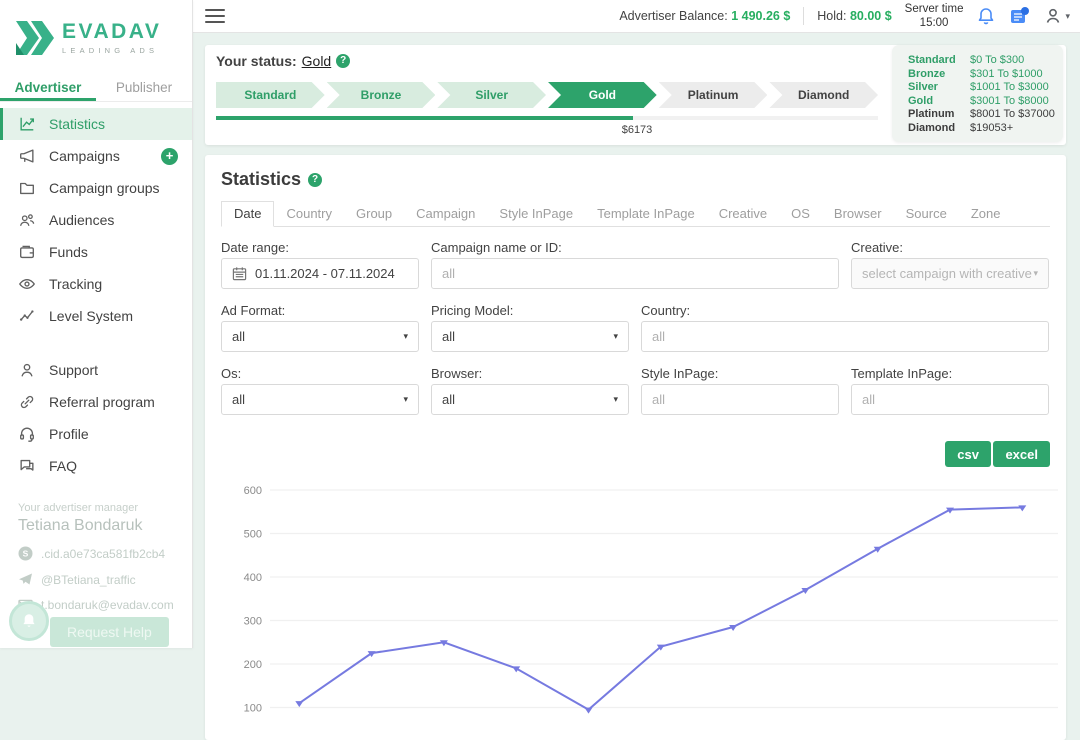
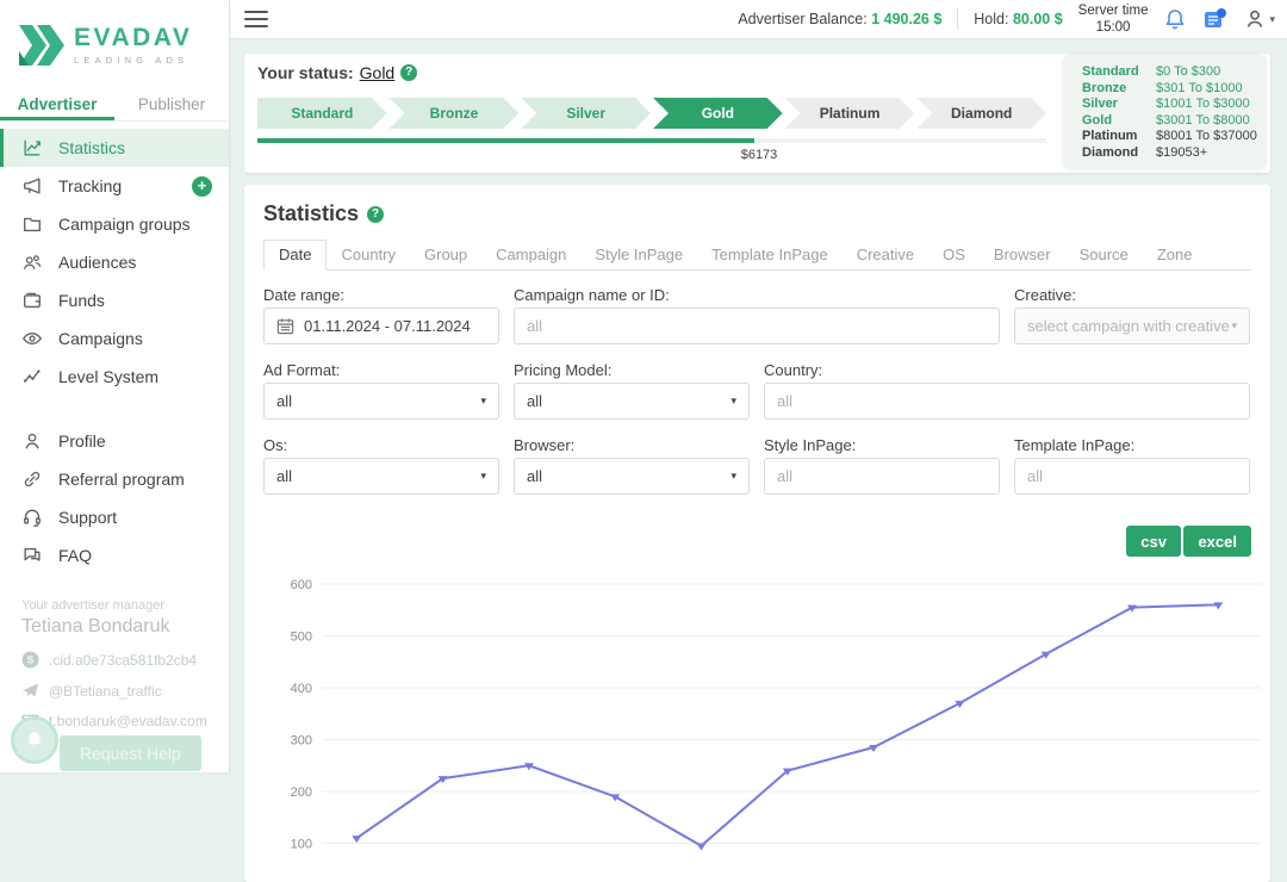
  Advertiser Balance: 1 490.26 $
  Hold: 80.00 $
  Server time
  15:00
  ▾
  EVADAV
  LEADING ADS
  Advertiser
  Publisher
  Statistics
- Campaigns
+ Tracking
  +
  Campaign groups
  Audiences
  Funds
- Tracking
+ Campaigns
  Level System
- Support
+ Profile
  Referral program
- Profile
+ Support
  FAQ
  Your advertiser manager
  Tetiana Bondaruk
  S
  .cid.a0e73ca581fb2cb4
  @BTetiana_traffic
  t.bondaruk@evadav.com
  Request Help
  Your status:
  Gold
  ?
  Standard
  Bronze
  Silver
  Gold
  Platinum
  Diamond
  $6173
  Standard
  $0 To $300
  Bronze
  $301 To $1000
  Silver
  $1001 To $3000
  Gold
  $3001 To $8000
  Platinum
  $8001 To $37000
  Diamond
  $19053+
  Statistics
  ?
  Date
  Country
  Group
  Campaign
  Style InPage
  Template InPage
  Creative
  OS
  Browser
  Source
  Zone
  Date range:
  01.11.2024 - 07.11.2024
  Campaign name or ID:
  all
  Creative:
  select campaign with creative
  ▾
  Ad Format:
  all
  ▾
  Pricing Model:
  all
  ▾
  Country:
  all
  Os:
  all
  ▾
  Browser:
  all
  ▾
  Style InPage:
  all
  Template InPage:
  all
  csv
  excel
  100
  200
  300
  400
  500
  600
